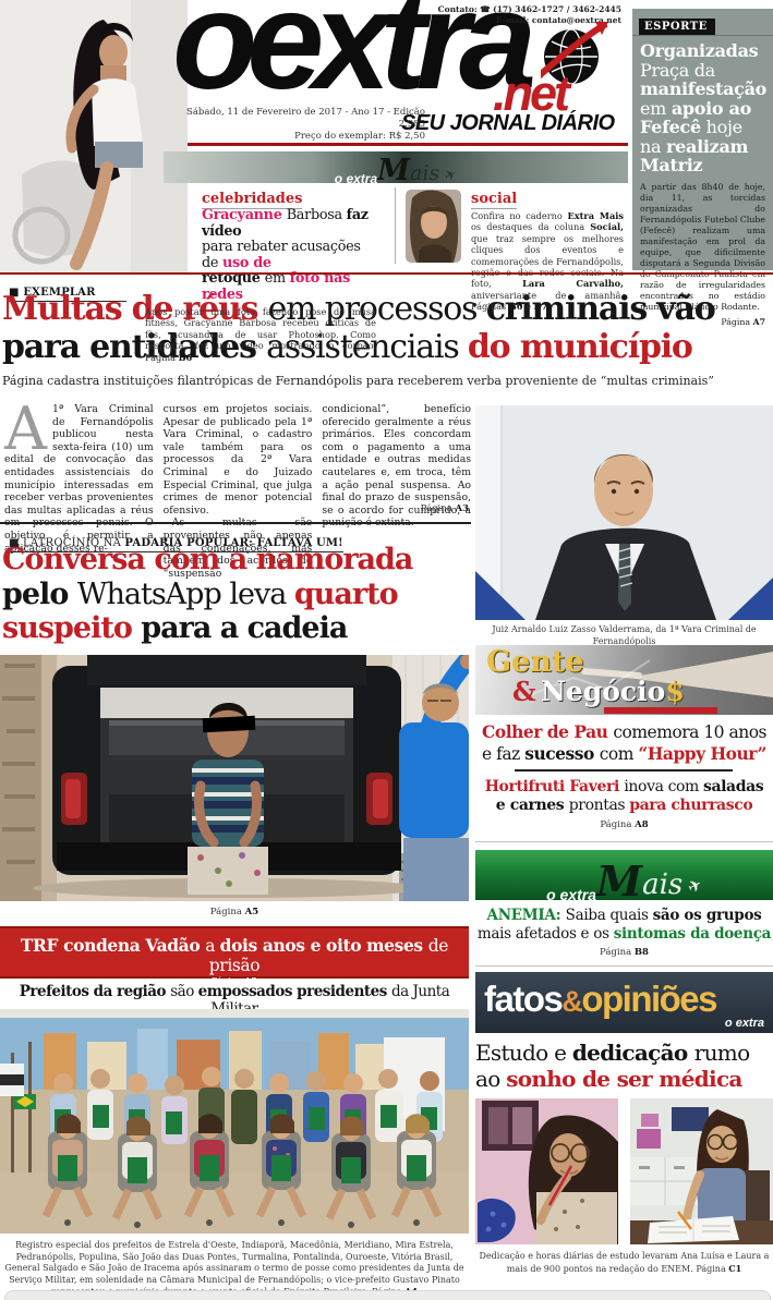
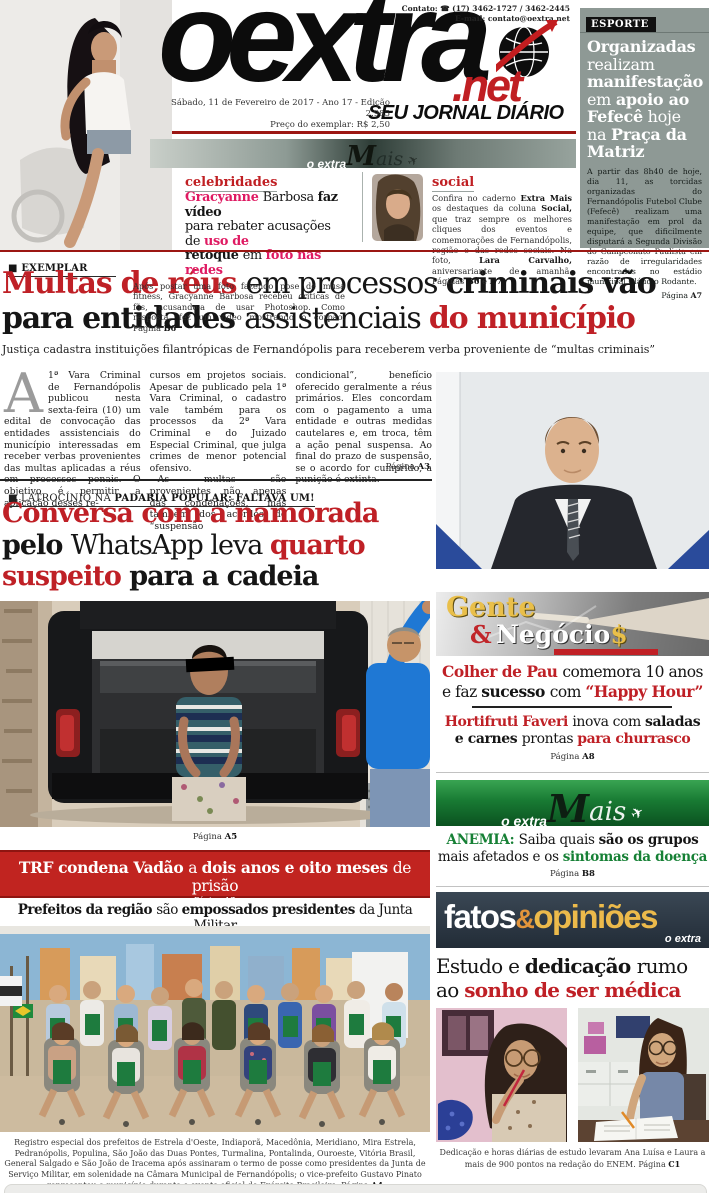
  Contato: ☎ (17) 3462-1727 / 3462-2445
  E-mail: contato@oextra.net
  oextra
  .net
  SEU JORNAL DIÁRIO
  Sábado, 11 de Fevereiro de 2017 - Ano 17 - Edição 2.985
  Preço do exemplar: R$ 2,50
  ESPORTE
  Organizadas
- Praça da
+ realizam
  manifestação
  em apoio ao
  Fefecê hoje
- na realizam
+ na Praça da
  Matriz
  A partir das 8h40 de hoje, dia 11, as torcidas organizadas do Fernandópolis Futebol Clube (Fefecê) realizam uma manifestação em prol da equipe, que dificilmente disputará a Segunda Divisão razão de irregularidades encontradas no estádio municipal Cláudio Rodante.
  Página A7
  celebridades
  Gracyanne Barbosa faz vídeo
  para rebater acusações de uso de
  retoque em foto nas redes
  Após postar uma foto fazendo pose de musa fitness, Gracyanne Barbosa recebeu críticas de fãs, acusando-a de usar Photoshop. Como resposta, fez um vídeo mostrando o corpão. Página B6
  social
  Confira no caderno Extra Mais os destaques da coluna Social, que traz sempre os melhores cliques dos eventos e comemorações de Fernandópolis, foto, Lara Carvalho, aniversariante de amanhã. Páginas B6 e B7
  ■ EXEMPLAR
  Multas de réus em processos criminais vão
  para entidades assistenciais do município
- Página cadastra instituições filantrópicas de Fernandópolis para receberem verba proveniente de “multas criminais”
+ Justiça cadastra instituições filantrópicas de Fernandópolis para receberem verba proveniente de “multas criminais”
  A
  1ª Vara Criminal de Fernandópolis publicou nesta sexta-feira (10) um edital de convocação das entidades assistenciais do município interessadas em receber verbas provenientes das multas aplicadas a réus objetivo é permitir a aplicação desses re-
  cursos em projetos sociais. Apesar de publicado pela 1ª Vara Criminal, o cadastro vale também para os processos da 2ª Vara Criminal e do Juizado Especial Criminal, que julga crimes de menor potencial ofensivo.
  provenientes não apenas das condenações, mas também dos acordos de “suspensão
  condicional”, benefício oferecido geralmente a réus primários. Eles concordam com o pagamento a uma entidade e outras medidas cautelares e, em troca, têm a ação penal suspensa. Ao final do prazo de suspensão, se o acordo for cumprido, a
  Página A3
- Juiz Arnaldo Luiz Zasso Valderrama, da 1ª Vara Criminal de Fernandópolis
  ■ LATROCÍNIO NA PADARIA POPULAR: FALTAVA UM!
  Conversa com a namorada
  pelo WhatsApp leva quarto
  suspeito para a cadeia
  Página A5
  TRF condena Vadão a dois anos e oito meses de prisão
  Página A3
  Prefeitos da região são empossados presidentes da Junta
  Registro especial dos prefeitos de Estrela d'Oeste, Indiaporã, Macedônia, Meridiano, Mira Estrela, Pedranópolis, Populina, São João das Duas Pontes, Turmalina, Pontalinda, Ouroeste, Vitória Brasil, General Salgado e São João de Iracema após assinaram o termo de posse como presidentes da Junta de Serviço Militar, em solenidade na Câmara Municipal de Fernandópolis; o vice-prefeito Gustavo Pinato
  Gente
  &
  Negócio$
  Colher de Pau comemora 10 anos
  e faz sucesso com “Happy Hour”
  Hortifruti Faveri inova com saladas
  e carnes prontas para churrasco
  Página A8
  ANEMIA: Saiba quais são os grupos
  mais afetados e os sintomas da doença
  Página B8
  fatos&opiniões
  o extra
  Estudo e dedicação rumo
  ao sonho de ser médica
  Dedicação e horas diárias de estudo levaram Ana Luísa e Laura a mais de 900 pontos na redação do ENEM. Página C1
